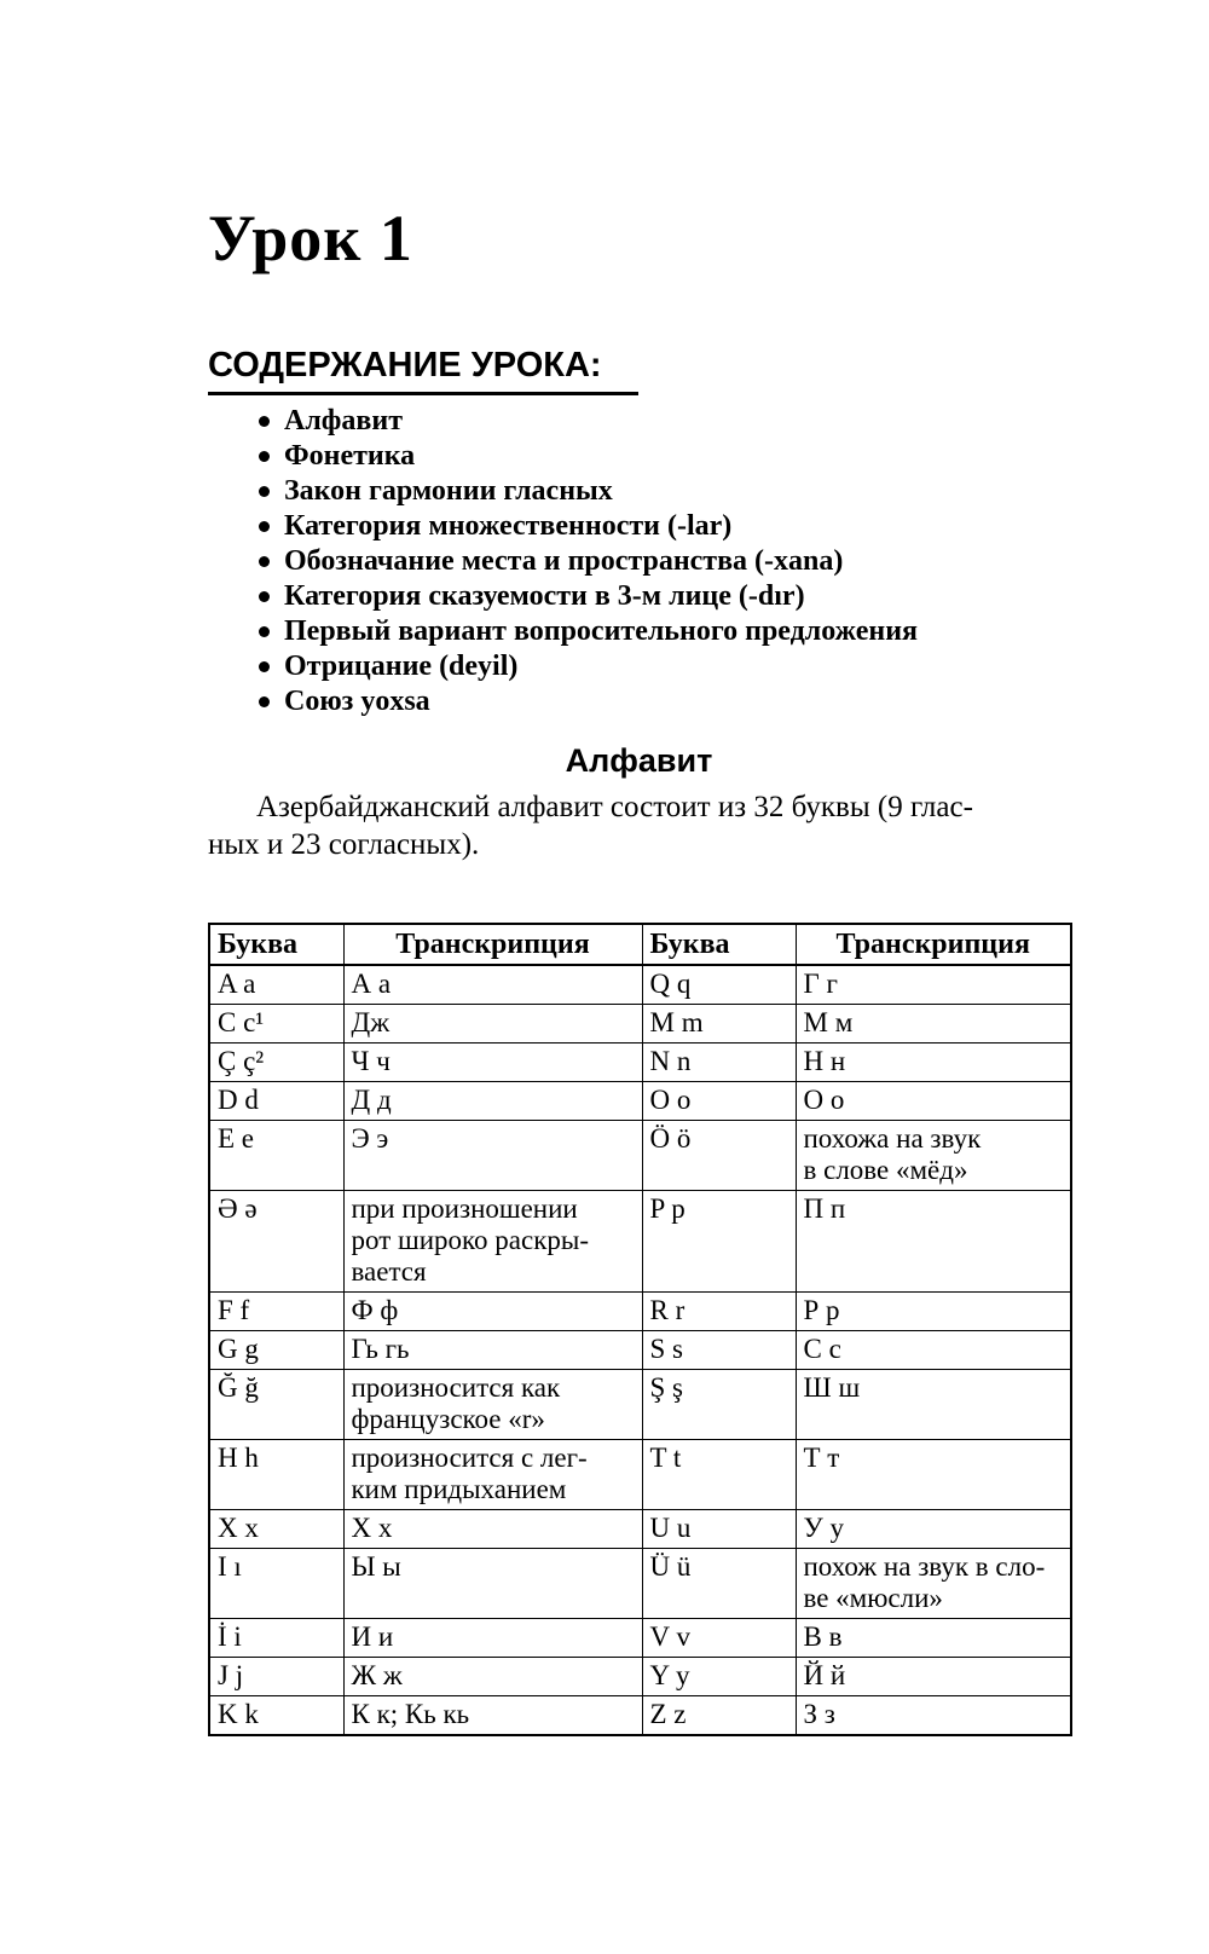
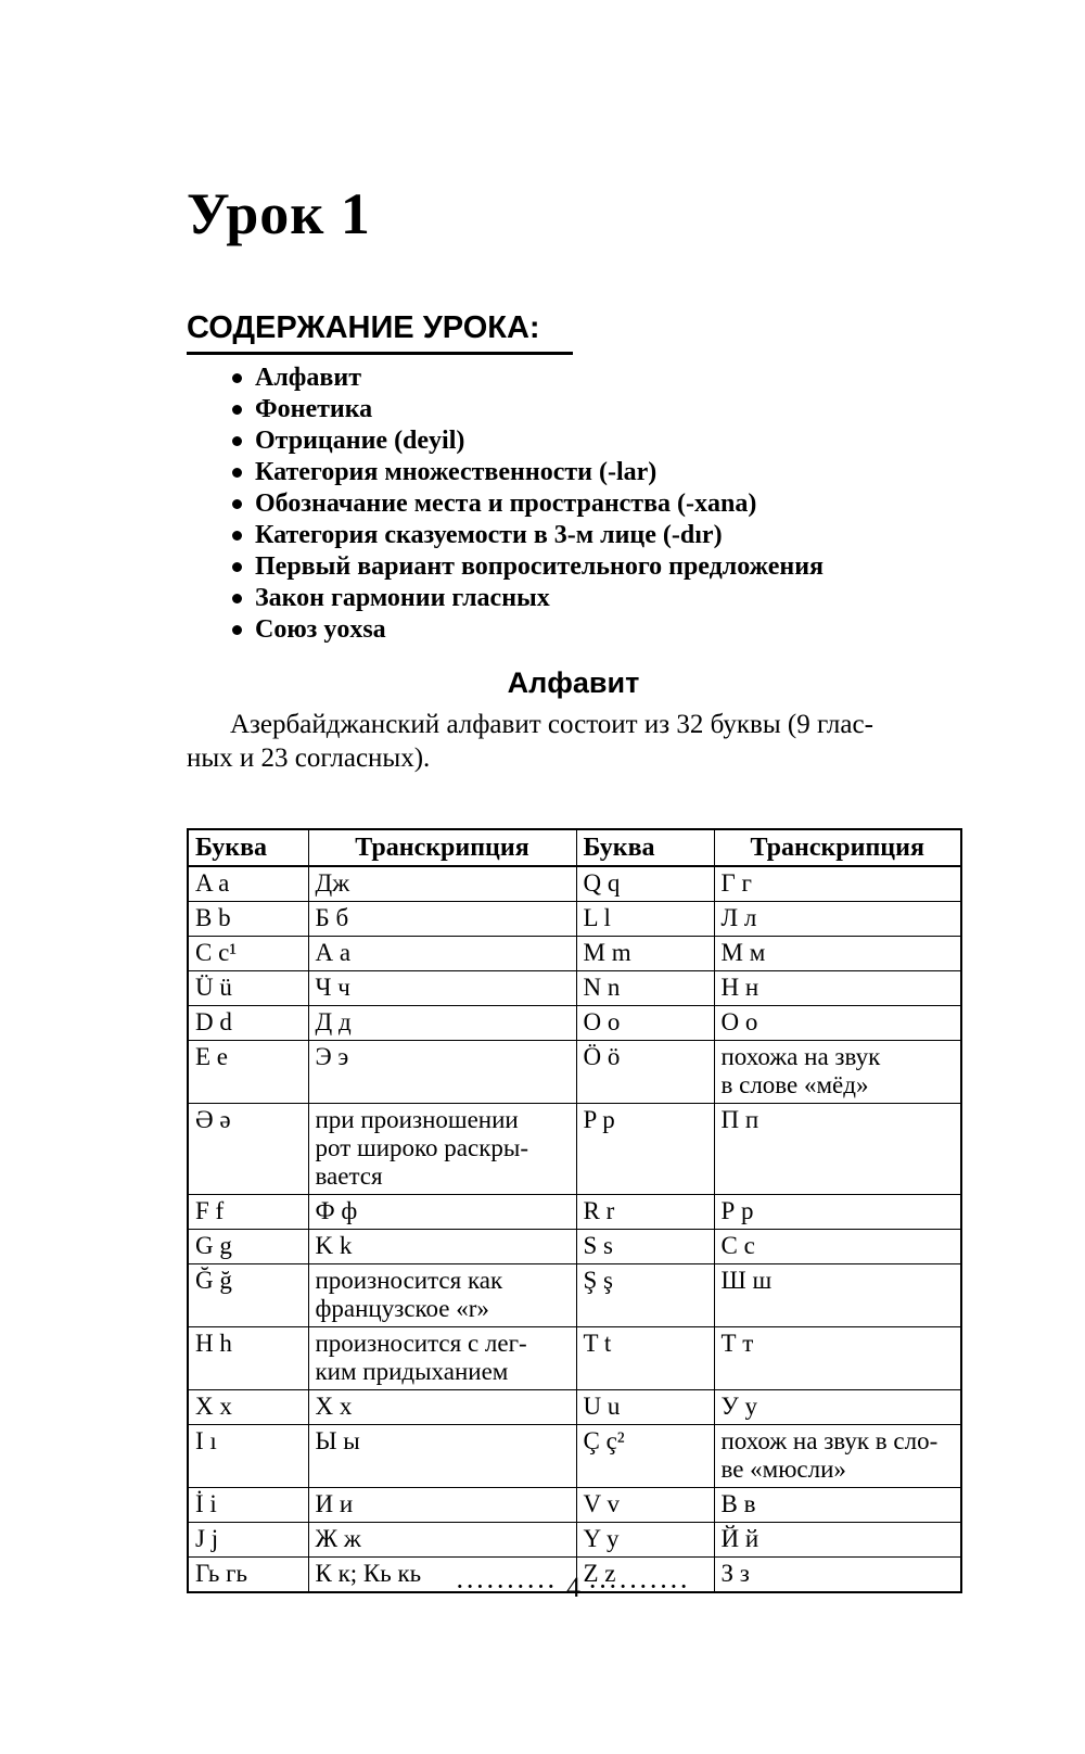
  Урок 1
  СОДЕРЖАНИЕ УРОКА:
  Алфавит
  Фонетика
- Закон гармонии гласных
+ Отрицание (deyil)
  Категория множественности (-lar)
  Обозначание места и пространства (-xana)
  Категория сказуемости в 3-м лице (-dır)
  Первый вариант вопросительного предложения
- Отрицание (deyil)
+ Закон гармонии гласных
  Союз yoxsa
  Алфавит
  Азербайджанский алфавит состоит из 32 буквы (9 глас-
  ных и 23 согласных).
  Буква	Транскрипция	Буква	Транскрипция
- A a	А а	Q q	Г г
+ A a	Дж	Q q	Г г
+ B b	Б б	L l	Л л
- C c¹	Дж	M m	М м
+ C c¹	А а	M m	М м
- Ç ç²	Ч ч	N n	Н н
+ Ü ü	Ч ч	N n	Н н
  D d	Д д	O o	О о
  E e	Э э	Ö ö	похожа на звук в слове «мёд»
  Ə ə	при произношении рот широко раскры- вается	P p	П п
  F f	Ф ф	R r	Р р
- G g	Гь гь	S s	С с
+ G g	K k	S s	С с
  Ğ ğ	произносится как французское «r»	Ş ş	Ш ш
  H h	произносится с лег- ким придыханием	T t	Т т
  X x	Х х	U u	У у
- I ı	Ы ы	Ü ü	похож на звук в сло- ве «мюсли»
+ I ı	Ы ы	Ç ç²	похож на звук в сло- ве «мюсли»
  İ i	И и	V v	В в
  J j	Ж ж	Y y	Й й
- K k	К к; Кь кь	Z z	З з
+ Гь гь	К к; Кь кь	Z z	З з
+ ·········· 4 ··········
